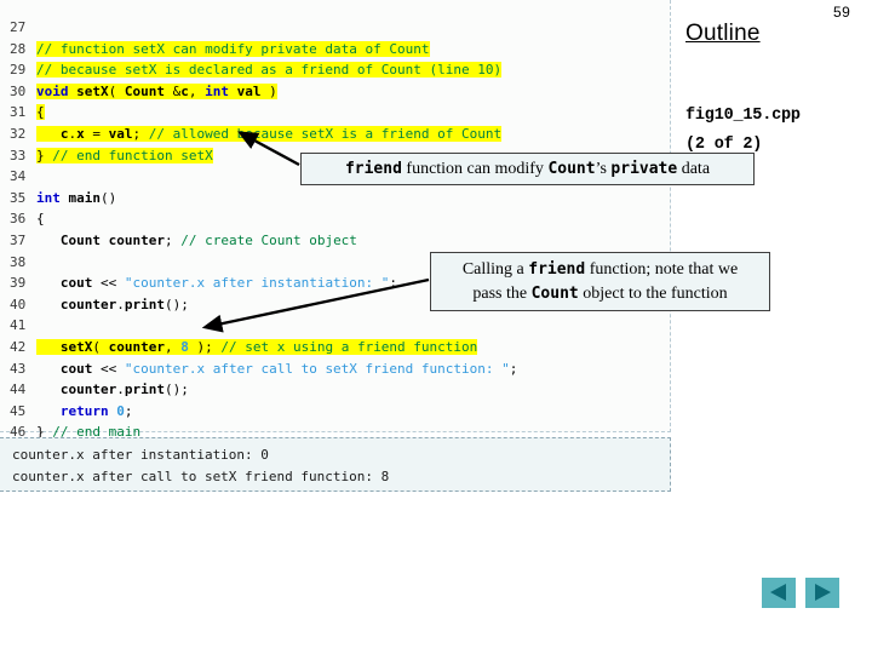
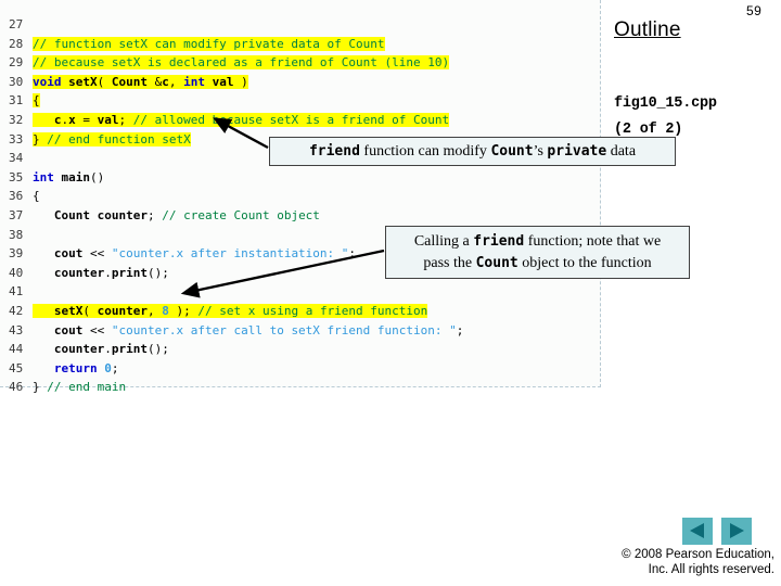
  59
  Outline
  fig10_15.cpp
  (2 of 2)
  27 28 // function setX can modify private data of Count 29 // because setX is declared as a friend of Count (line 10) 30 void setX( Count &c, int val ) 31 { 32 c.x = val; // allowedecause setX is a friend of Count 33 } // end function setX 34 35 int main()
  36 {
  37 Count counter; // create Count object 38 39 cout << "counter.x after instantiation: ";
  40 counter.print();
  41 42 setX( counter, 8 ); // set x using a friend function 43 cout << "counter.x after call to setX friend function: ";
  44 counter.print();
  45 return 0;
  46 } // end main
- counter.x after instantiation: 0
- counter.x after call to setX friend function: 8
  friend function can modify Count’s private data
  Calling a friend function; note that we
  pass the Count object to the function
+ © 2008 Pearson Education,
+ Inc. All rights reserved.
